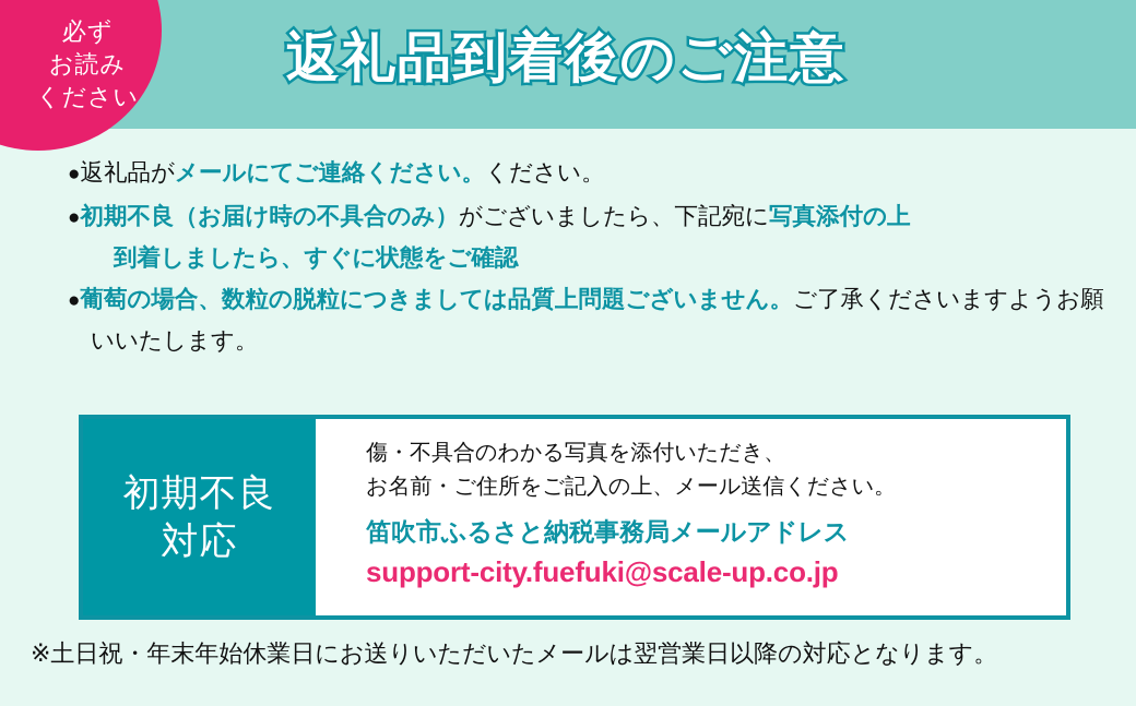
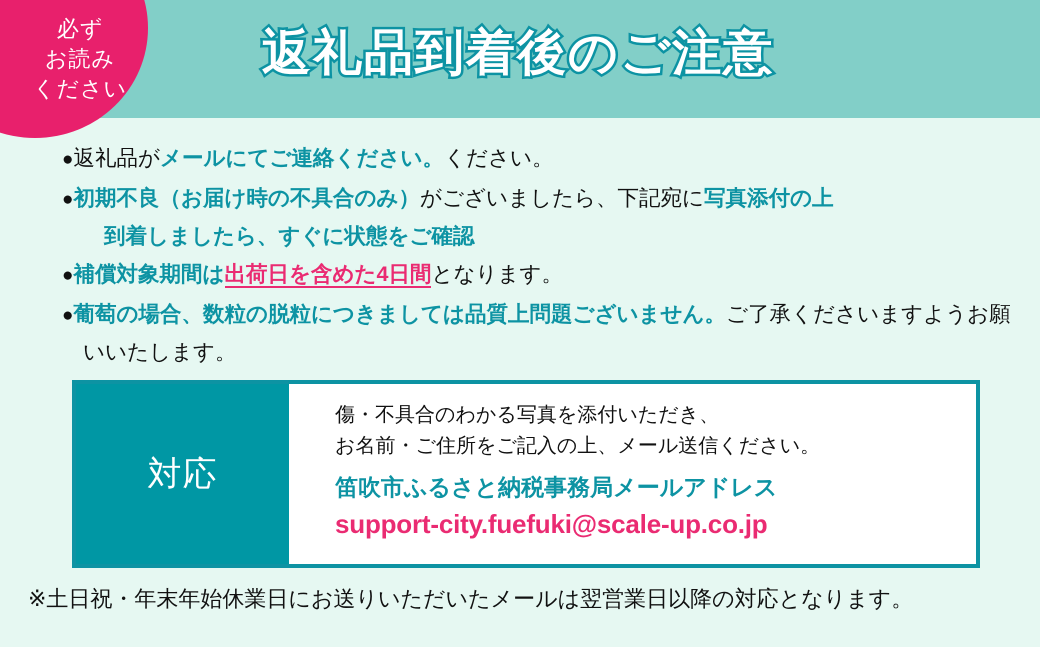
  返礼品到着後のご注意
  必ず
  お読み
  ください
  ●返礼品がメールにてご連絡ください。ください。
  ●初期不良（お届け時の不具合のみ）がございましたら、下記宛に写真添付の上
  到着しましたら、すぐに状態をご確認
+ ●補償対象期間は出荷日を含めた4日間となります。
  ●葡萄の場合、数粒の脱粒につきましては品質上問題ございません。ご了承くださいますようお願いいたします。
- 初期不良
  対応
  傷・不具合のわかる写真を添付いただき、
  お名前・ご住所をご記入の上、メール送信ください。
  笛吹市ふるさと納税事務局メールアドレス
  support-city.fuefuki@scale-up.co.jp
  ※土日祝・年末年始休業日にお送りいただいたメールは翌営業日以降の対応となります。
